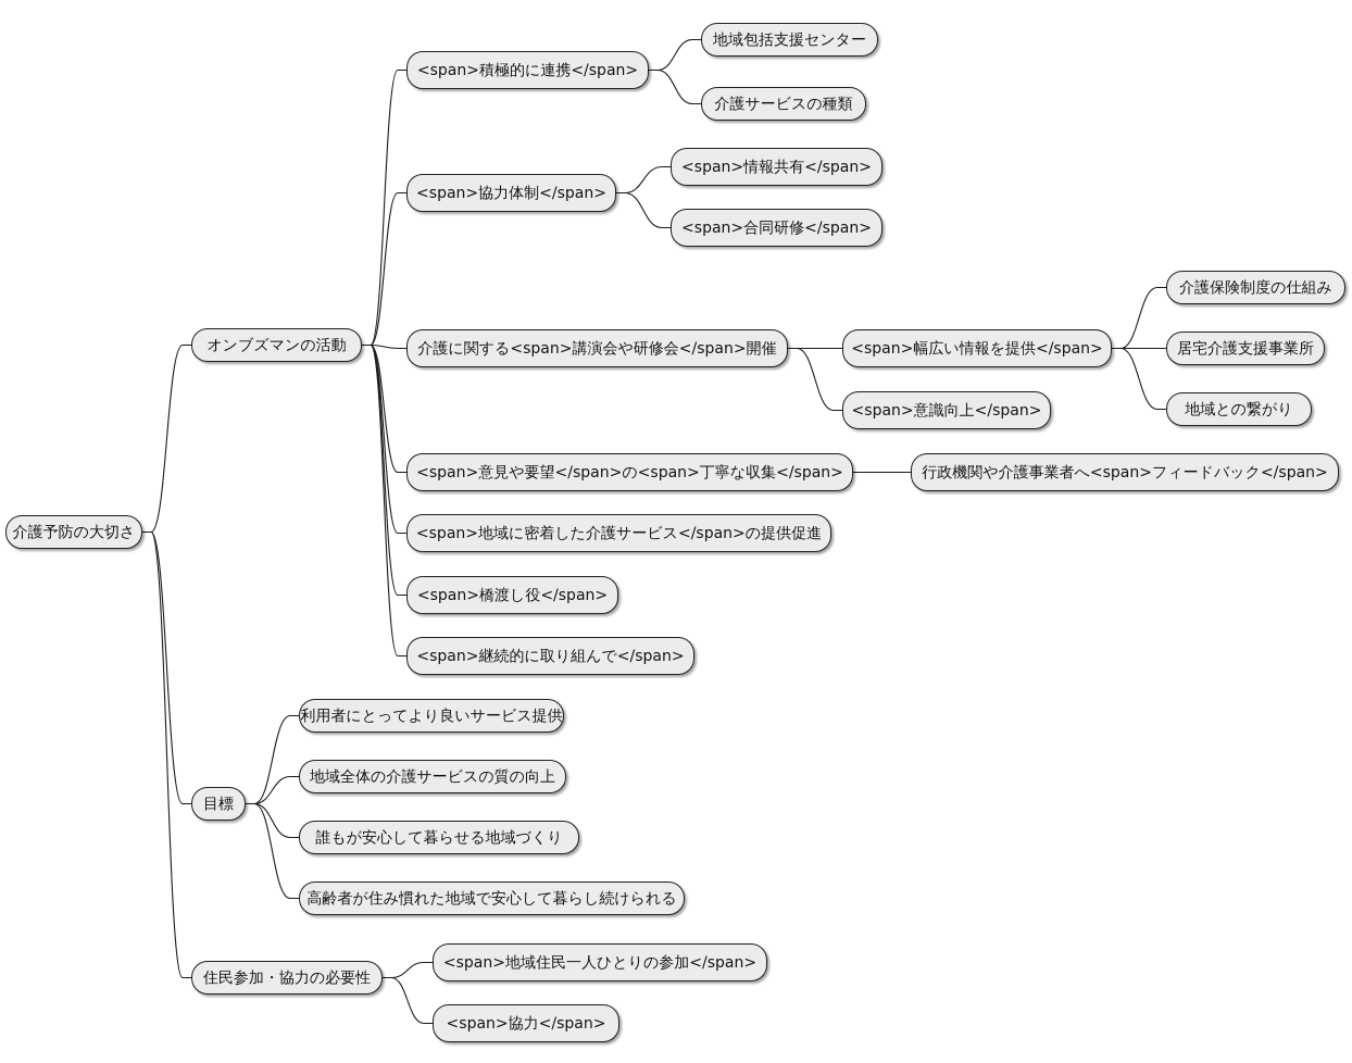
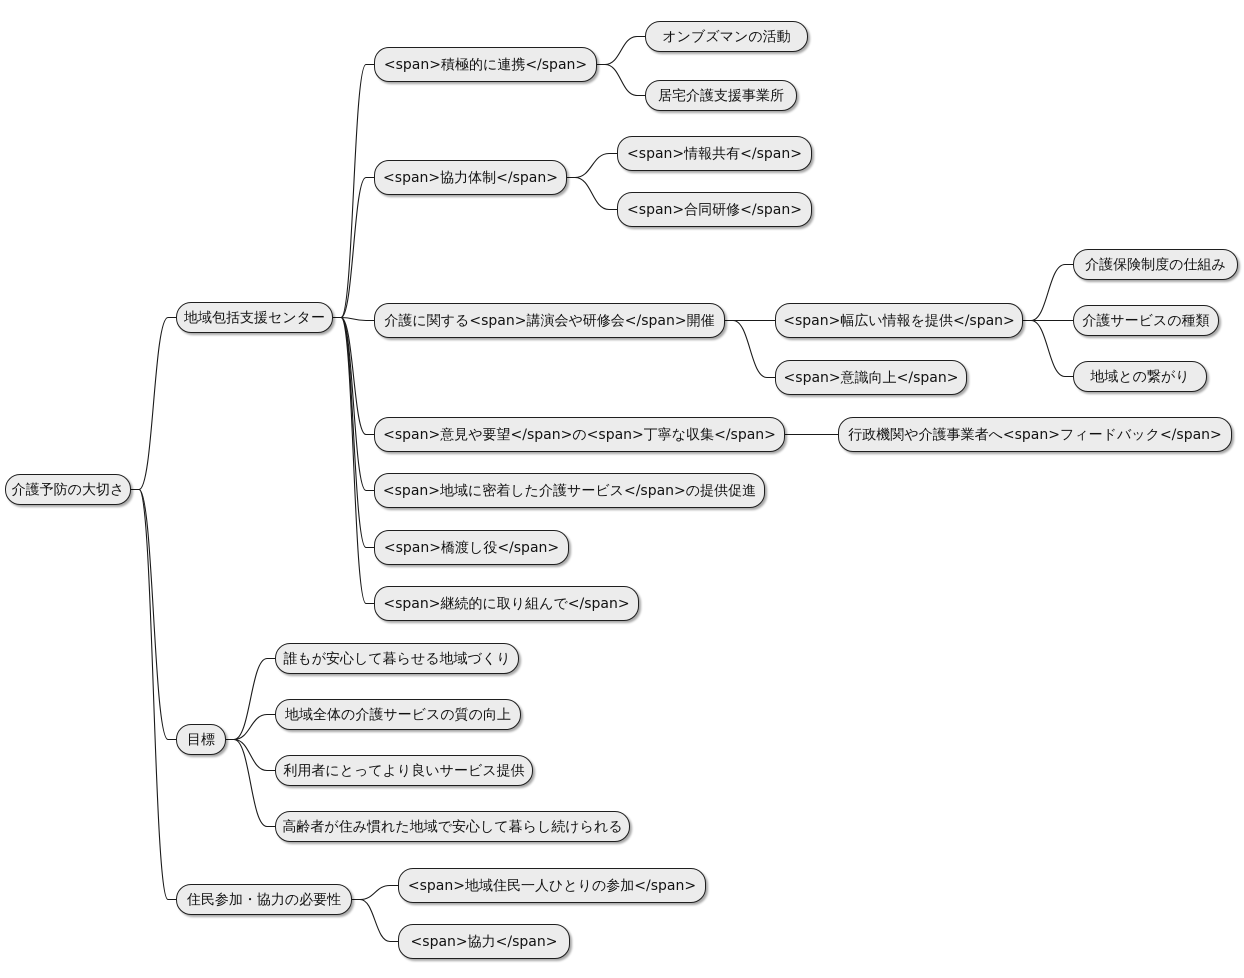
  介護予防の大切さ
- オンブズマンの活動
+ 地域包括支援センター
  目標
  住民参加・協力の必要性
  <span>積極的に連携</span>
  <span>協力体制</span>
  介護に関する<span>講演会や研修会</span>開催
  <span>意見や要望</span>の<span>丁寧な収集</span>
  <span>地域に密着した介護サービス</span>の提供促進
  <span>橋渡し役</span>
  <span>継続的に取り組んで</span>
- 地域包括支援センター
+ オンブズマンの活動
- 介護サービスの種類
+ 居宅介護支援事業所
  <span>情報共有</span>
  <span>合同研修</span>
  <span>幅広い情報を提供</span>
  <span>意識向上</span>
  介護保険制度の仕組み
- 居宅介護支援事業所
+ 介護サービスの種類
  地域との繋がり
  行政機関や介護事業者へ<span>フィードバック</span>
- 利用者にとってより良いサービス提供
+ 誰もが安心して暮らせる地域づくり
  地域全体の介護サービスの質の向上
- 誰もが安心して暮らせる地域づくり
+ 利用者にとってより良いサービス提供
  高齢者が住み慣れた地域で安心して暮らし続けられる
  <span>地域住民一人ひとりの参加</span>
  <span>協力</span>
